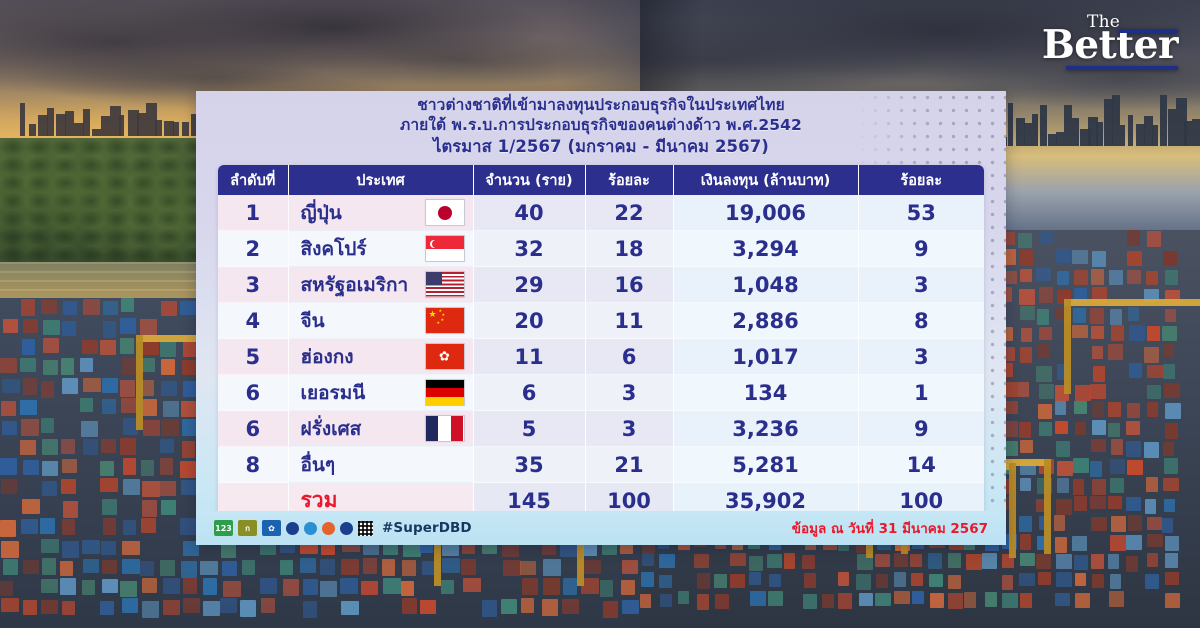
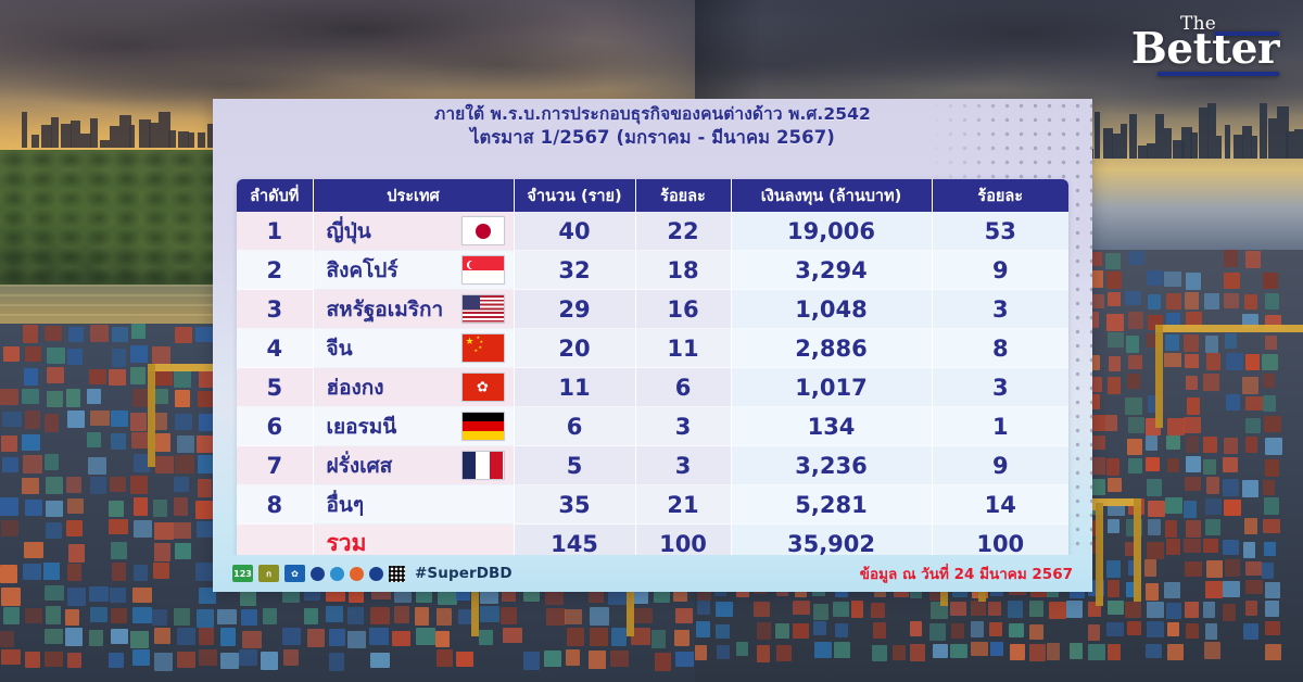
  The
  Better
- ชาวต่างชาติที่เข้ามาลงทุนประกอบธุรกิจในประเทศไทย
  ภายใต้ พ.ร.บ.การประกอบธุรกิจของคนต่างด้าว พ.ศ.2542
  ไตรมาส 1/2567 (มกราคม - มีนาคม 2567)
  ลำดับที่	ประเทศ	จำนวน (ราย)	ร้อยละ	เงินลงทุน (ล้านบาท)	ร้อยละ
  1	ญี่ปุ่น	40	22	19,006	53
  2	สิงคโปร์	32	18	3,294	9
  3	สหรัฐอเมริกา	29	16	1,048	3
  4	จีน ★	20	11	2,886	8
  5	ฮ่องกง ✿	11	6	1,017	3
  6	เยอรมนี	6	3	134	1
- 6	ฝรั่งเศส	5	3	3,236	9
+ 7	ฝรั่งเศส	5	3	3,236	9
  8	อื่นๆ	35	21	5,281	14
  	รวม	145	100	35,902	100
  123
  ก
  ✿
  #SuperDBD
- ข้อมูล ณ วันที่ 31 มีนาคม 2567
+ ข้อมูล ณ วันที่ 24 มีนาคม 2567
